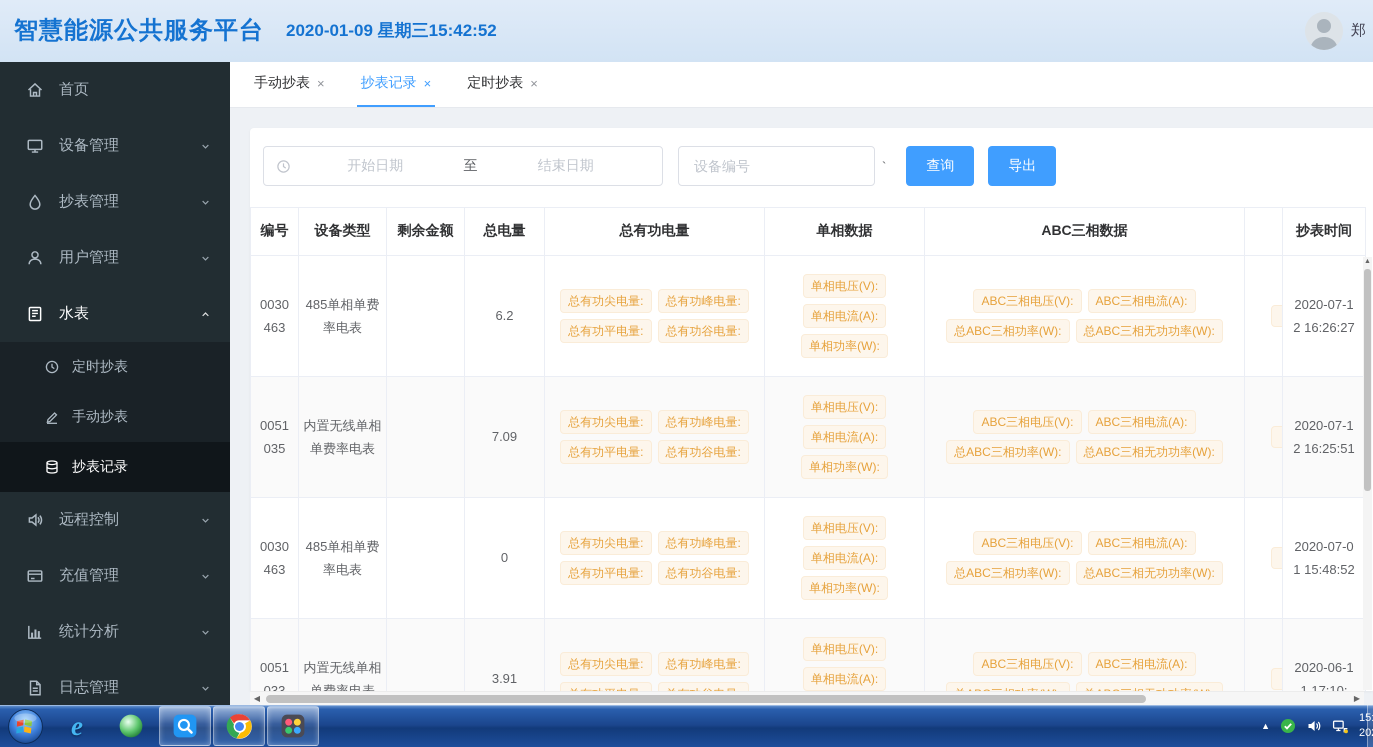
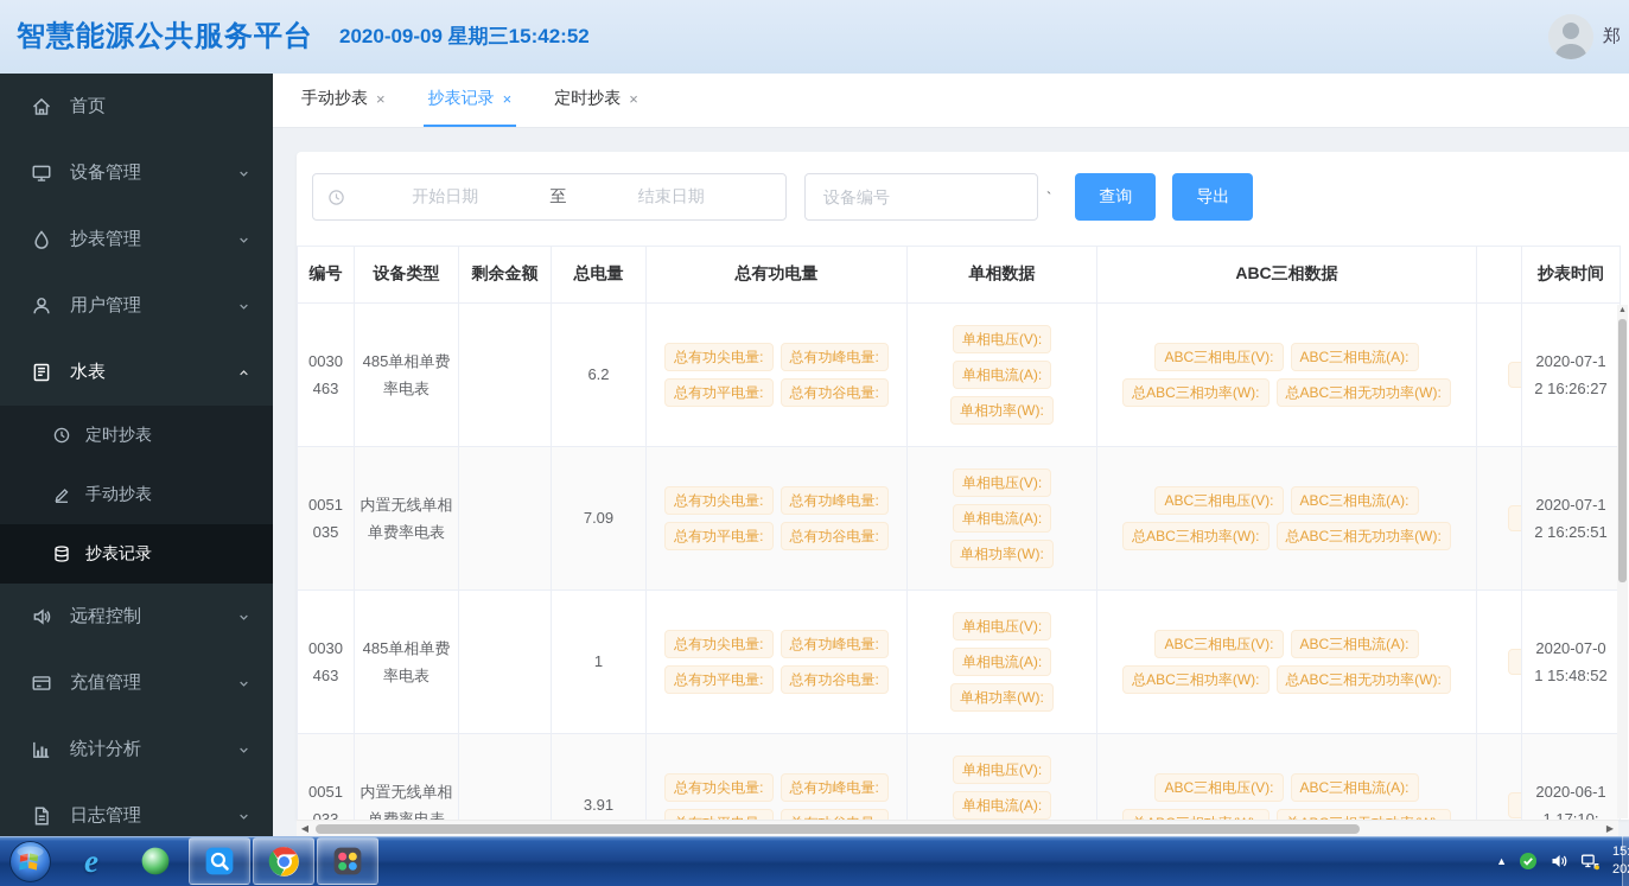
  智慧能源公共服务平台
- 2020-01-09 星期三15:42:52
+ 2020-09-09 星期三15:42:52
  郑
  首页
  设备管理
  抄表管理
  用户管理
  水表
  定时抄表
  手动抄表
  抄表记录
  远程控制
  充值管理
  统计分析
  日志管理
  手动抄表
  ×
  抄表记录
  ×
  定时抄表
  ×
  开始日期
  至
  结束日期
  设备编号
  `
  查询
  导出
  编号	设备类型	剩余金额	总电量	总有功电量	单相数据	ABC三相数据		抄表时间
  0030463	485单相单费率电表		6.2	总有功尖电量: 总有功峰电量:总有功平电量: 总有功谷电量:	单相电压(V): 单相电流(A): 单相功率(W):	ABC三相电压(V): ABC三相电流(A):总ABC三相功率(W): 总ABC三相无功功率(W):		2020-07-12 16:26:27
  0051035	内置无线单相单费率电表		7.09	总有功尖电量: 总有功峰电量:总有功平电量: 总有功谷电量:	单相电压(V): 单相电流(A): 单相功率(W):	ABC三相电压(V): ABC三相电流(A):总ABC三相功率(W): 总ABC三相无功功率(W):		2020-07-12 16:25:51
- 0030463	485单相单费率电表		0	总有功尖电量: 总有功峰电量:总有功平电量: 总有功谷电量:	单相电压(V): 单相电流(A): 单相功率(W):	ABC三相电压(V): ABC三相电流(A):总ABC三相功率(W): 总ABC三相无功功率(W):		2020-07-01 15:48:52
+ 0030463	485单相单费率电表		1	总有功尖电量: 总有功峰电量:总有功平电量: 总有功谷电量:	单相电压(V): 单相电流(A): 单相功率(W):	ABC三相电压(V): ABC三相电流(A):总ABC三相功率(W): 总ABC三相无功功率(W):		2020-07-01 15:48:52
  ◀
  ▶
  e
  ▲
